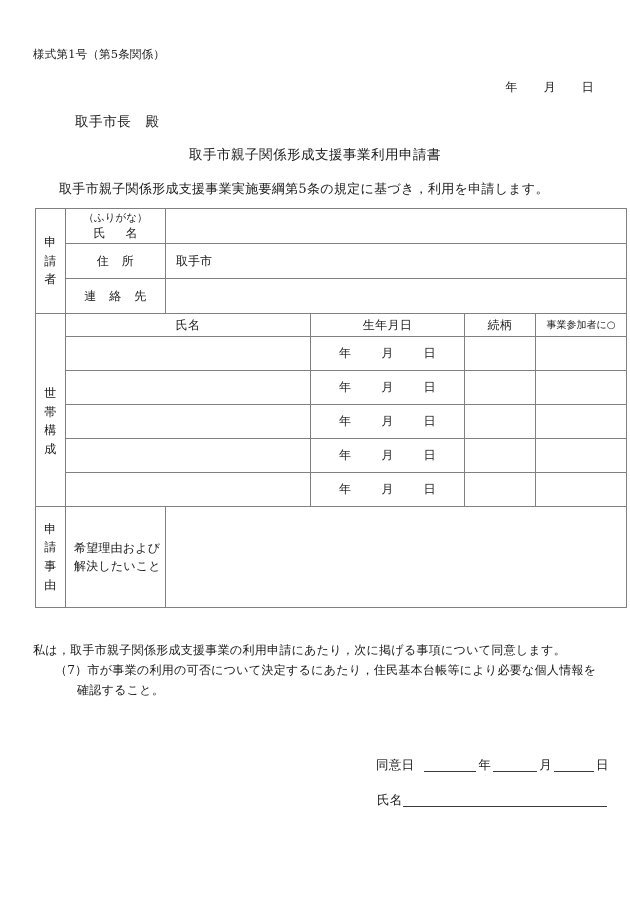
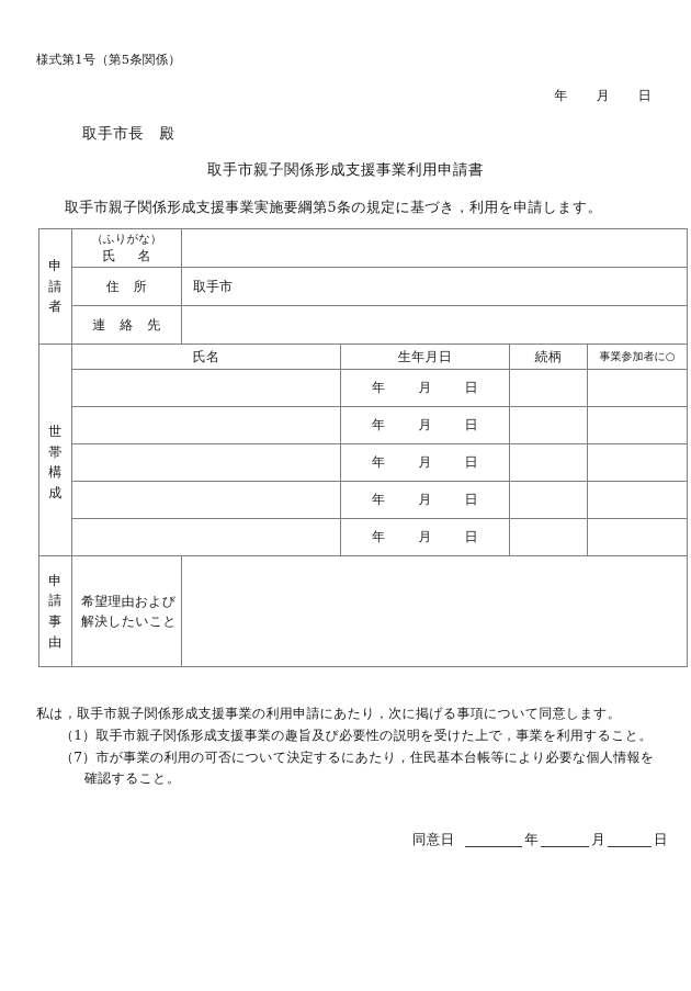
  様式第1号（第5条関係）
  年 月 日
  取手市長 殿
  取手市親子関係形成支援事業利用申請書
  取手市親子関係形成支援事業実施要綱第5条の規定に基づき，利用を申請します。
  申請者	（ふりがな） 氏 名
  住 所	取手市
  連 絡 先
  	氏名	生年月日	続柄	事業参加者に○
  世帯構成		年 月 日
  	年 月 日
  	年 月 日
  	年 月 日
  	年 月 日
  申請事由	希望理由および 解決したいこと
  私は，取手市親子関係形成支援事業の利用申請にあたり，次に掲げる事項について同意します。
+ （1）取手市親子関係形成支援事業の趣旨及び必要性の説明を受けた上で，事業を利用すること。
  （7）市が事業の利用の可否について決定するにあたり，住民基本台帳等により必要な個人情報を確認すること。
  同意日 年 月 日
- 氏名
